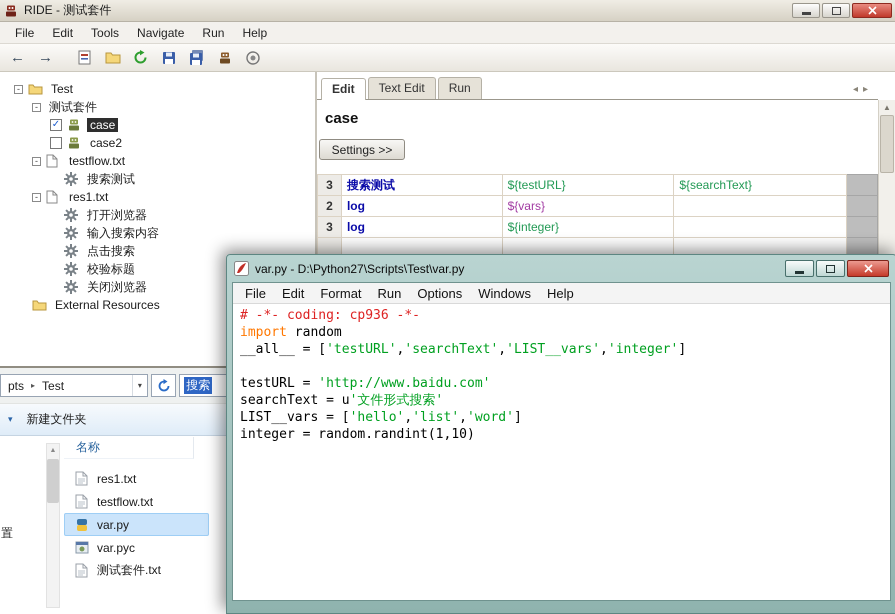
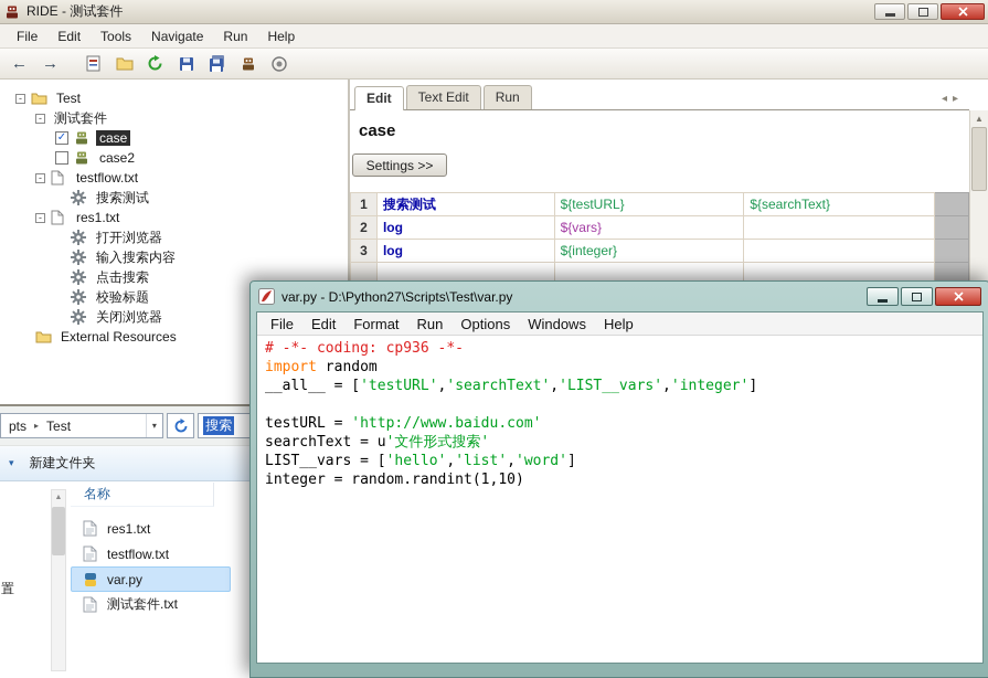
  RIDE - 测试套件
  File
  Edit
  Tools
  Navigate
  Run
  Help
  ←
  →
  -
  Test
  -
  测试套件
  ✓
  case
  case2
  -
  testflow.txt
  搜索测试
  -
  res1.txt
  打开浏览器
  输入搜索内容
  点击搜索
  校验标题
  关闭浏览器
  External Resources
  Edit
  Text Edit
  Run
  ◂▸
  case
  Settings >>
- 3	搜索测试	${testURL}	${searchText}
+ 1	搜索测试	${testURL}	${searchText}
  2	log	${vars}
  3	log	${integer}
  ▲
  pts
  ▸
  Test
  ▾
  搜索
  ▾
  新建文件夹
  置
  名称
  res1.txt
  testflow.txt
  var.py
- var.pyc
  测试套件.txt
  var.py - D:\Python27\Scripts\Test\var.py
  File
  Edit
  Format
  Run
  Options
  Windows
  Help
  # -*- coding: cp936 -*-
  import random
  __all__ = ['testURL','searchText','LIST__vars','integer']
  testURL = 'http://www.baidu.com'
  searchText = u'文件形式搜索'
  LIST__vars = ['hello','list','word']
  integer = random.randint(1,10)
